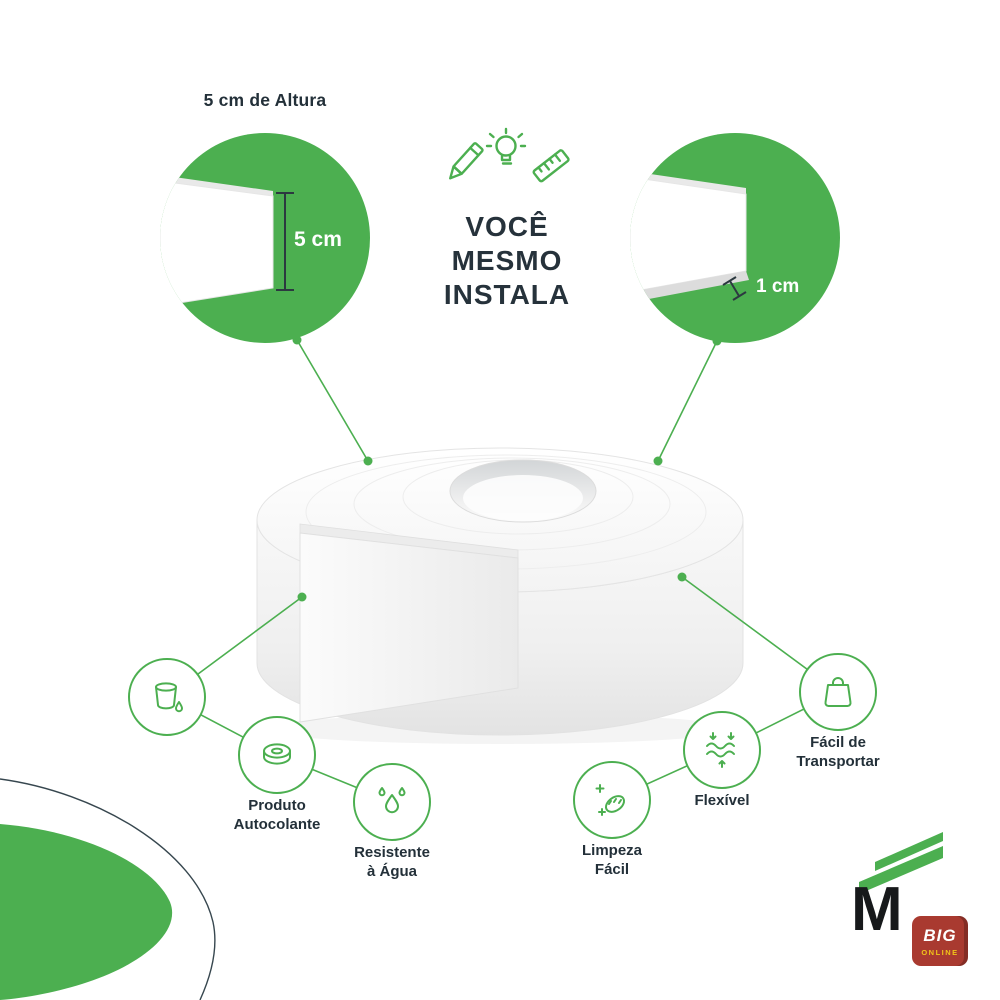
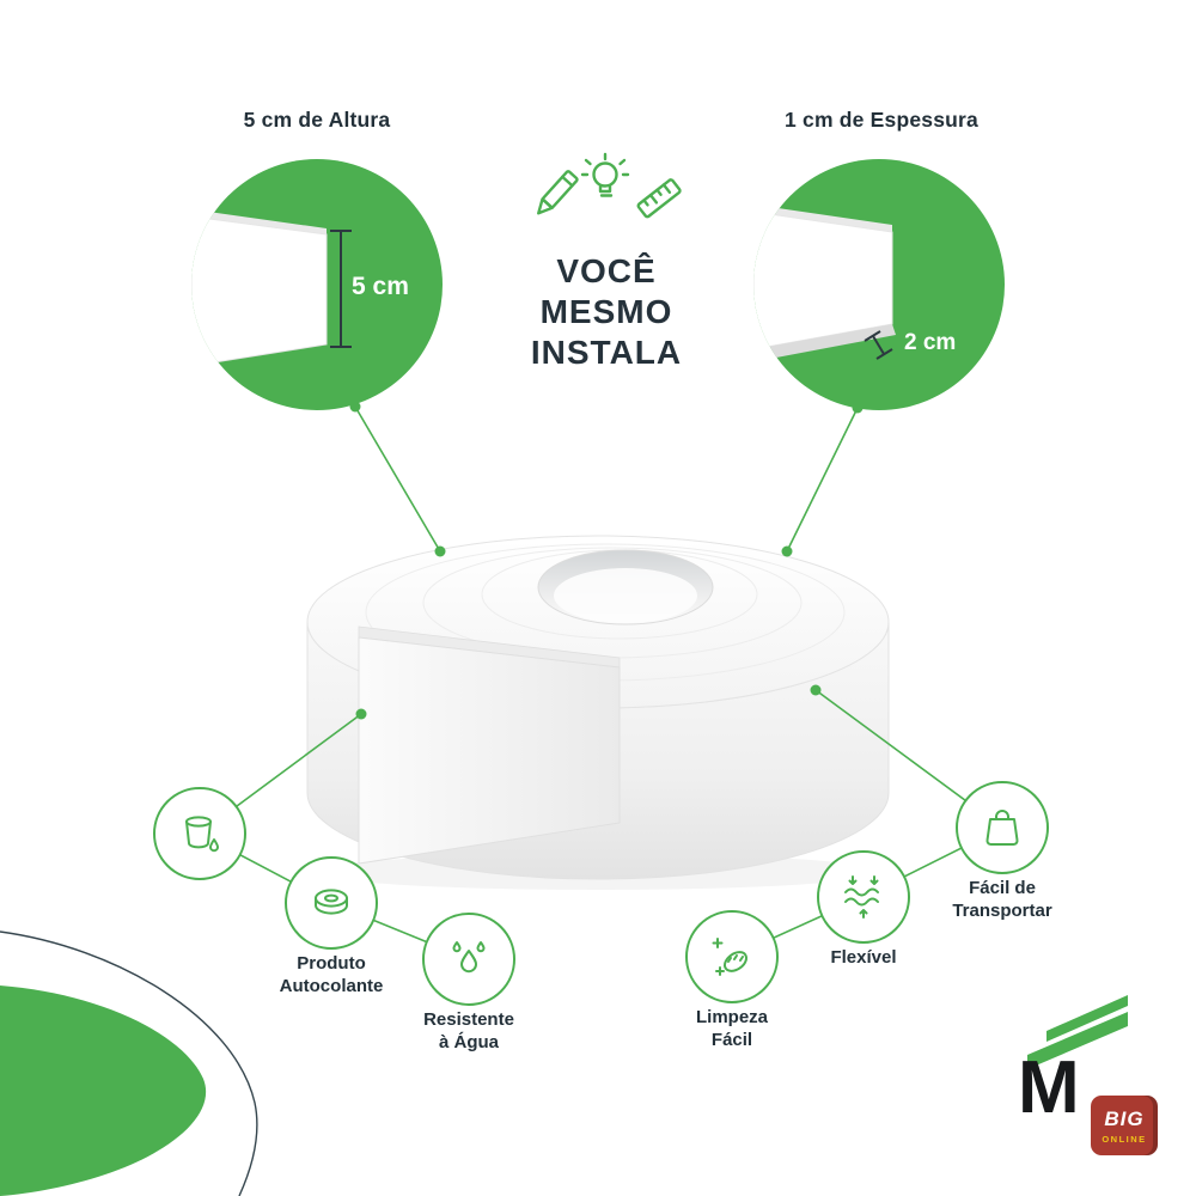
  5 cm de Altura
+ 1 cm de Espessura
  5 cm
- 1 cm
+ 2 cm
  VOCÊ
  MESMO
  INSTALA
  Produto
  Autocolante
  Resistente
  à Água
  Limpeza
  Fácil
  Flexível
  Fácil de
  Transportar
  M
  BIG
  ONLINE
